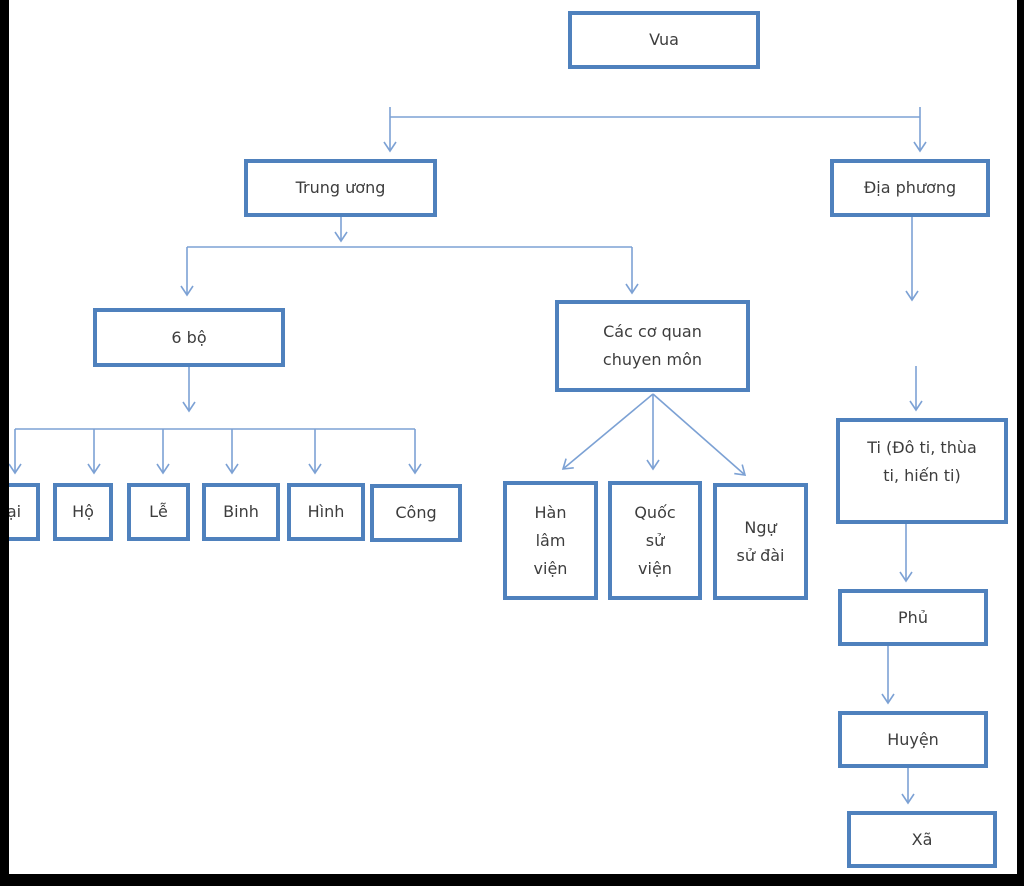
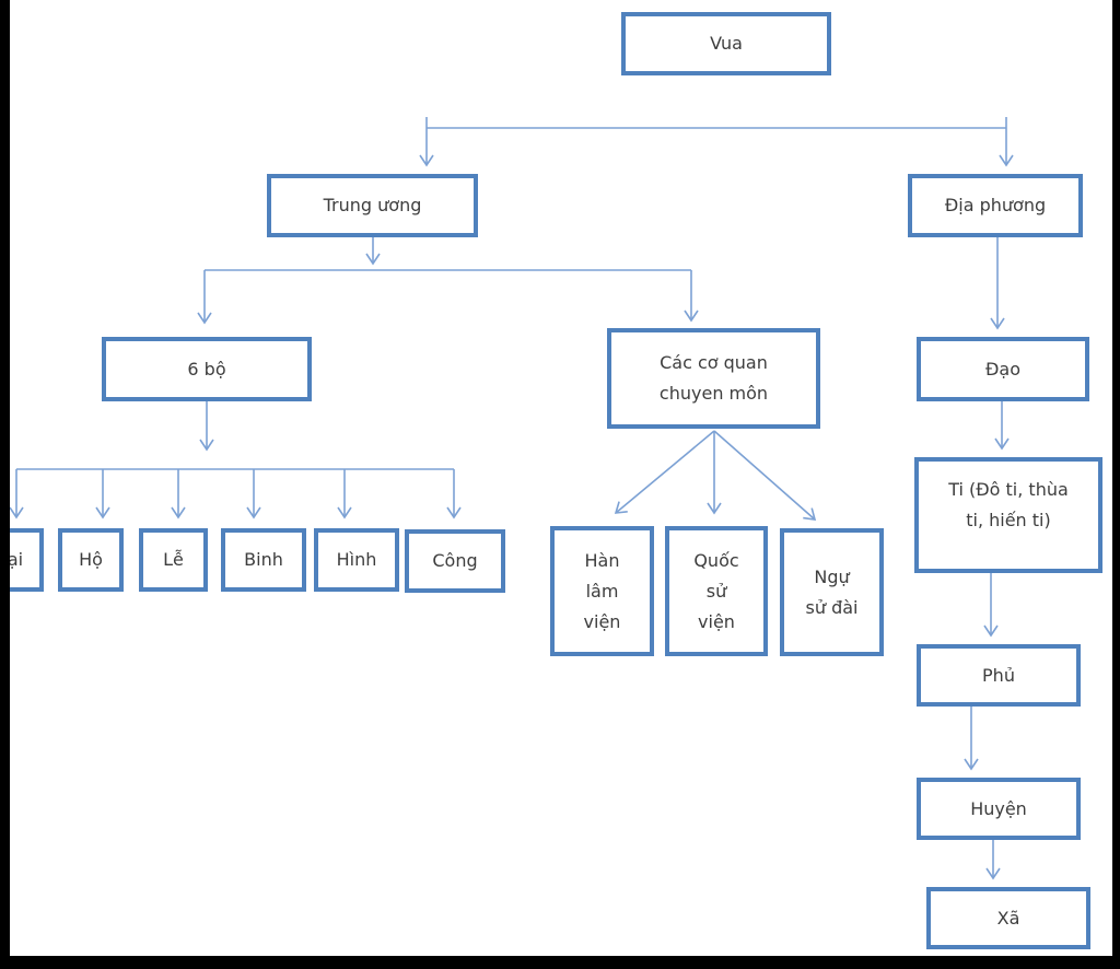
  Vua
  Trung ương
  Địa phương
  6 bộ
  Các cơ quan
  chuyen môn
  ại
  Hộ
  Lễ
  Binh
  Hình
  Công
  Hàn
  lâm
  viện
  Quốc
  sử
  viện
  Ngự
  sử đài
+ Đạo
  Ti (Đô ti, thùa
  ti, hiến ti)
  Phủ
  Huyện
  Xã
